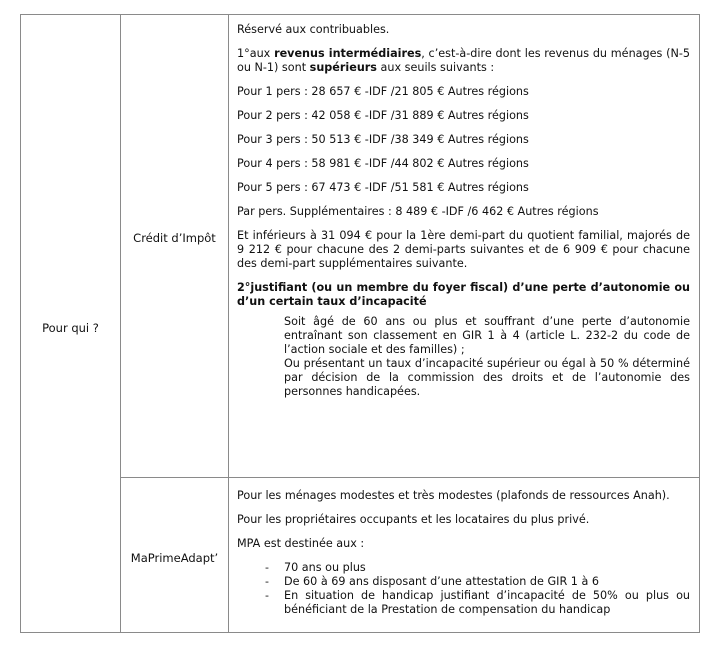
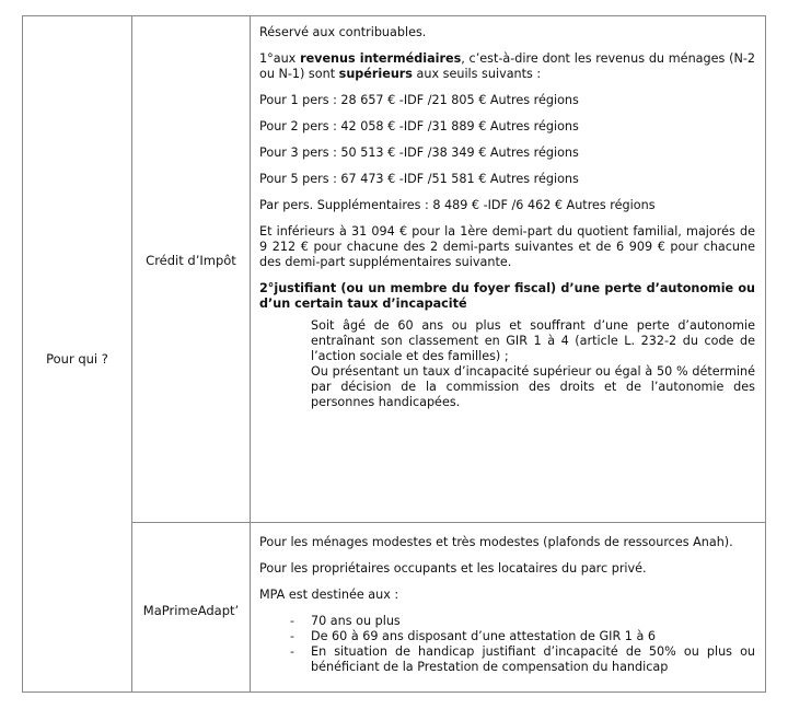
  Pour qui ?
  Crédit d’Impôt
  MaPrimeAdapt’
  Réservé aux contribuables.
- 1°aux revenus intermédiaires, c’est-à-dire dont les revenus du ménages (N-5 ou N-1) sont supérieurs aux seuils suivants :
+ 1°aux revenus intermédiaires, c’est-à-dire dont les revenus du ménages (N-2 ou N-1) sont supérieurs aux seuils suivants :
  Pour 1 pers : 28 657 € -IDF /21 805 € Autres régions
  Pour 2 pers : 42 058 € -IDF /31 889 € Autres régions
  Pour 3 pers : 50 513 € -IDF /38 349 € Autres régions
- Pour 4 pers : 58 981 € -IDF /44 802 € Autres régions
  Pour 5 pers : 67 473 € -IDF /51 581 € Autres régions
  Par pers. Supplémentaires : 8 489 € -IDF /6 462 € Autres régions
  Et inférieurs à 31 094 € pour la 1ère demi-part du quotient familial, majorés de 9 212 € pour chacune des 2 demi-parts suivantes et de 6 909 € pour chacune des demi-part supplémentaires suivante.
  2°justifiant (ou un membre du foyer fiscal) d’une perte d’autonomie ou d’un certain taux d’incapacité
  Soit âgé de 60 ans ou plus et souffrant d’une perte d’autonomie entraînant son classement en GIR 1 à 4 (article L. 232-2 du code de l’action sociale et des familles) ;
  Ou présentant un taux d’incapacité supérieur ou égal à 50 % déterminé par décision de la commission des droits et de l’autonomie des personnes handicapées.
  Pour les ménages modestes et très modestes (plafonds de ressources Anah).
- Pour les propriétaires occupants et les locataires du plus privé.
+ Pour les propriétaires occupants et les locataires du parc privé.
  MPA est destinée aux :
  -
  70 ans ou plus
  -
  De 60 à 69 ans disposant d’une attestation de GIR 1 à 6
  -
  En situation de handicap justifiant d’incapacité de 50% ou plus ou bénéficiant de la Prestation de compensation du handicap
